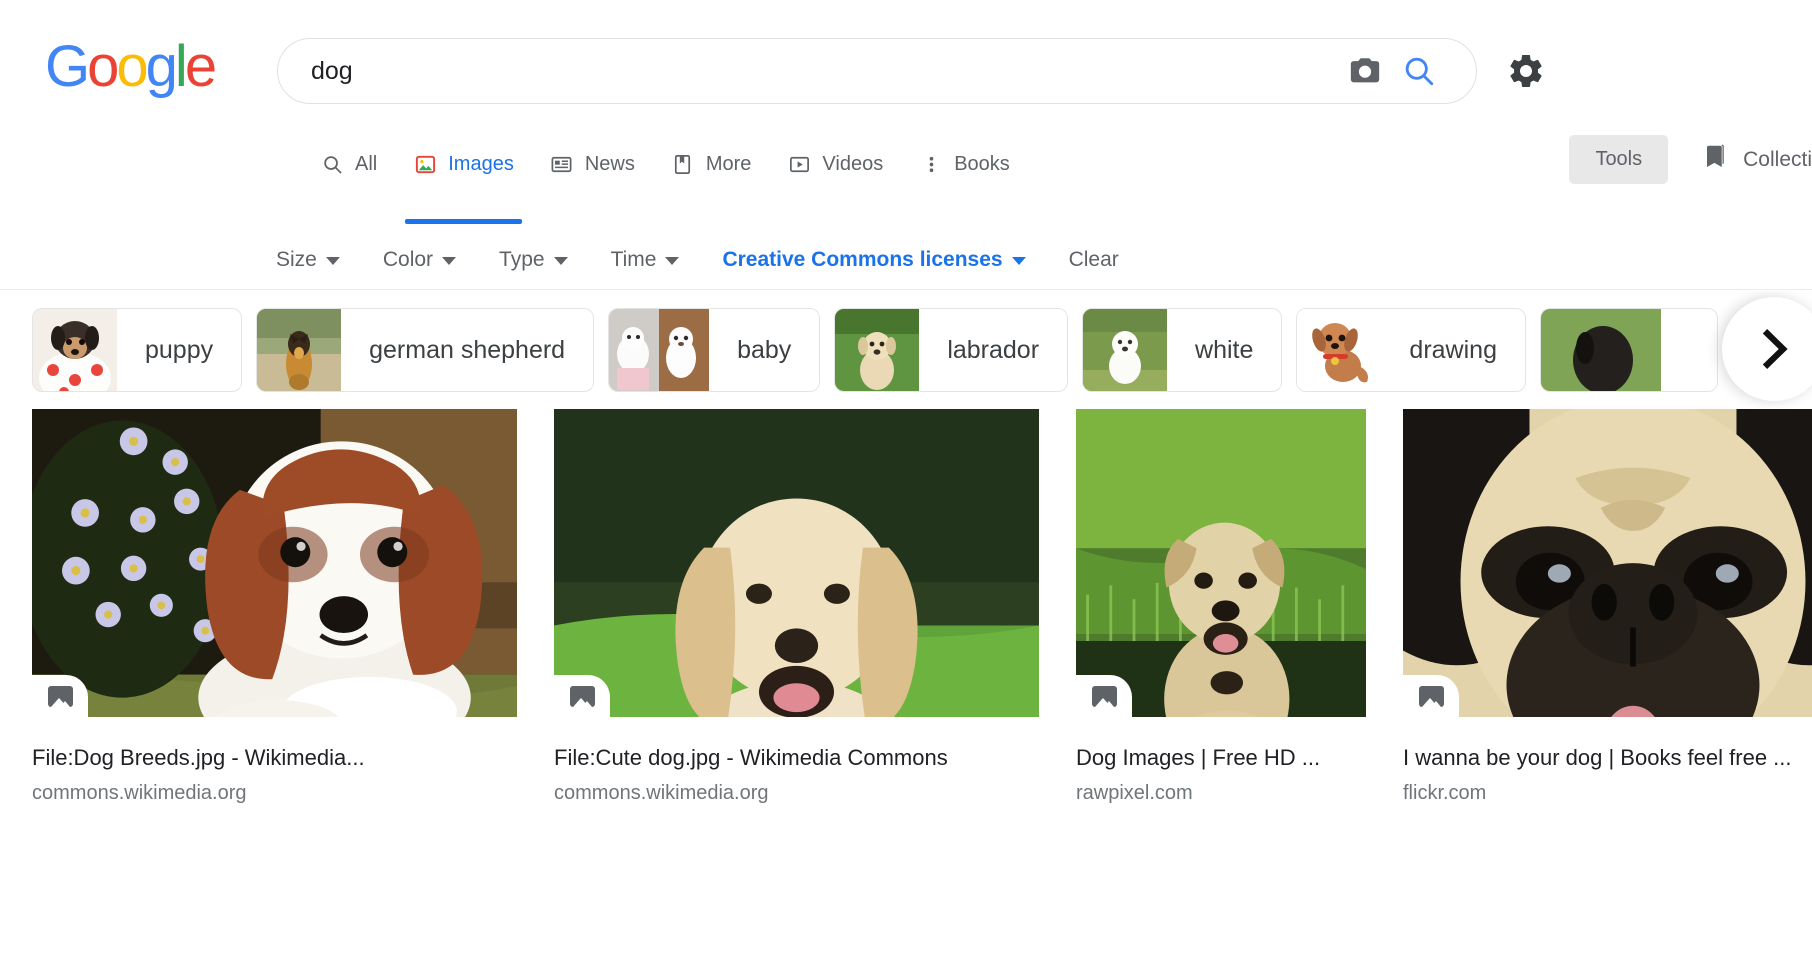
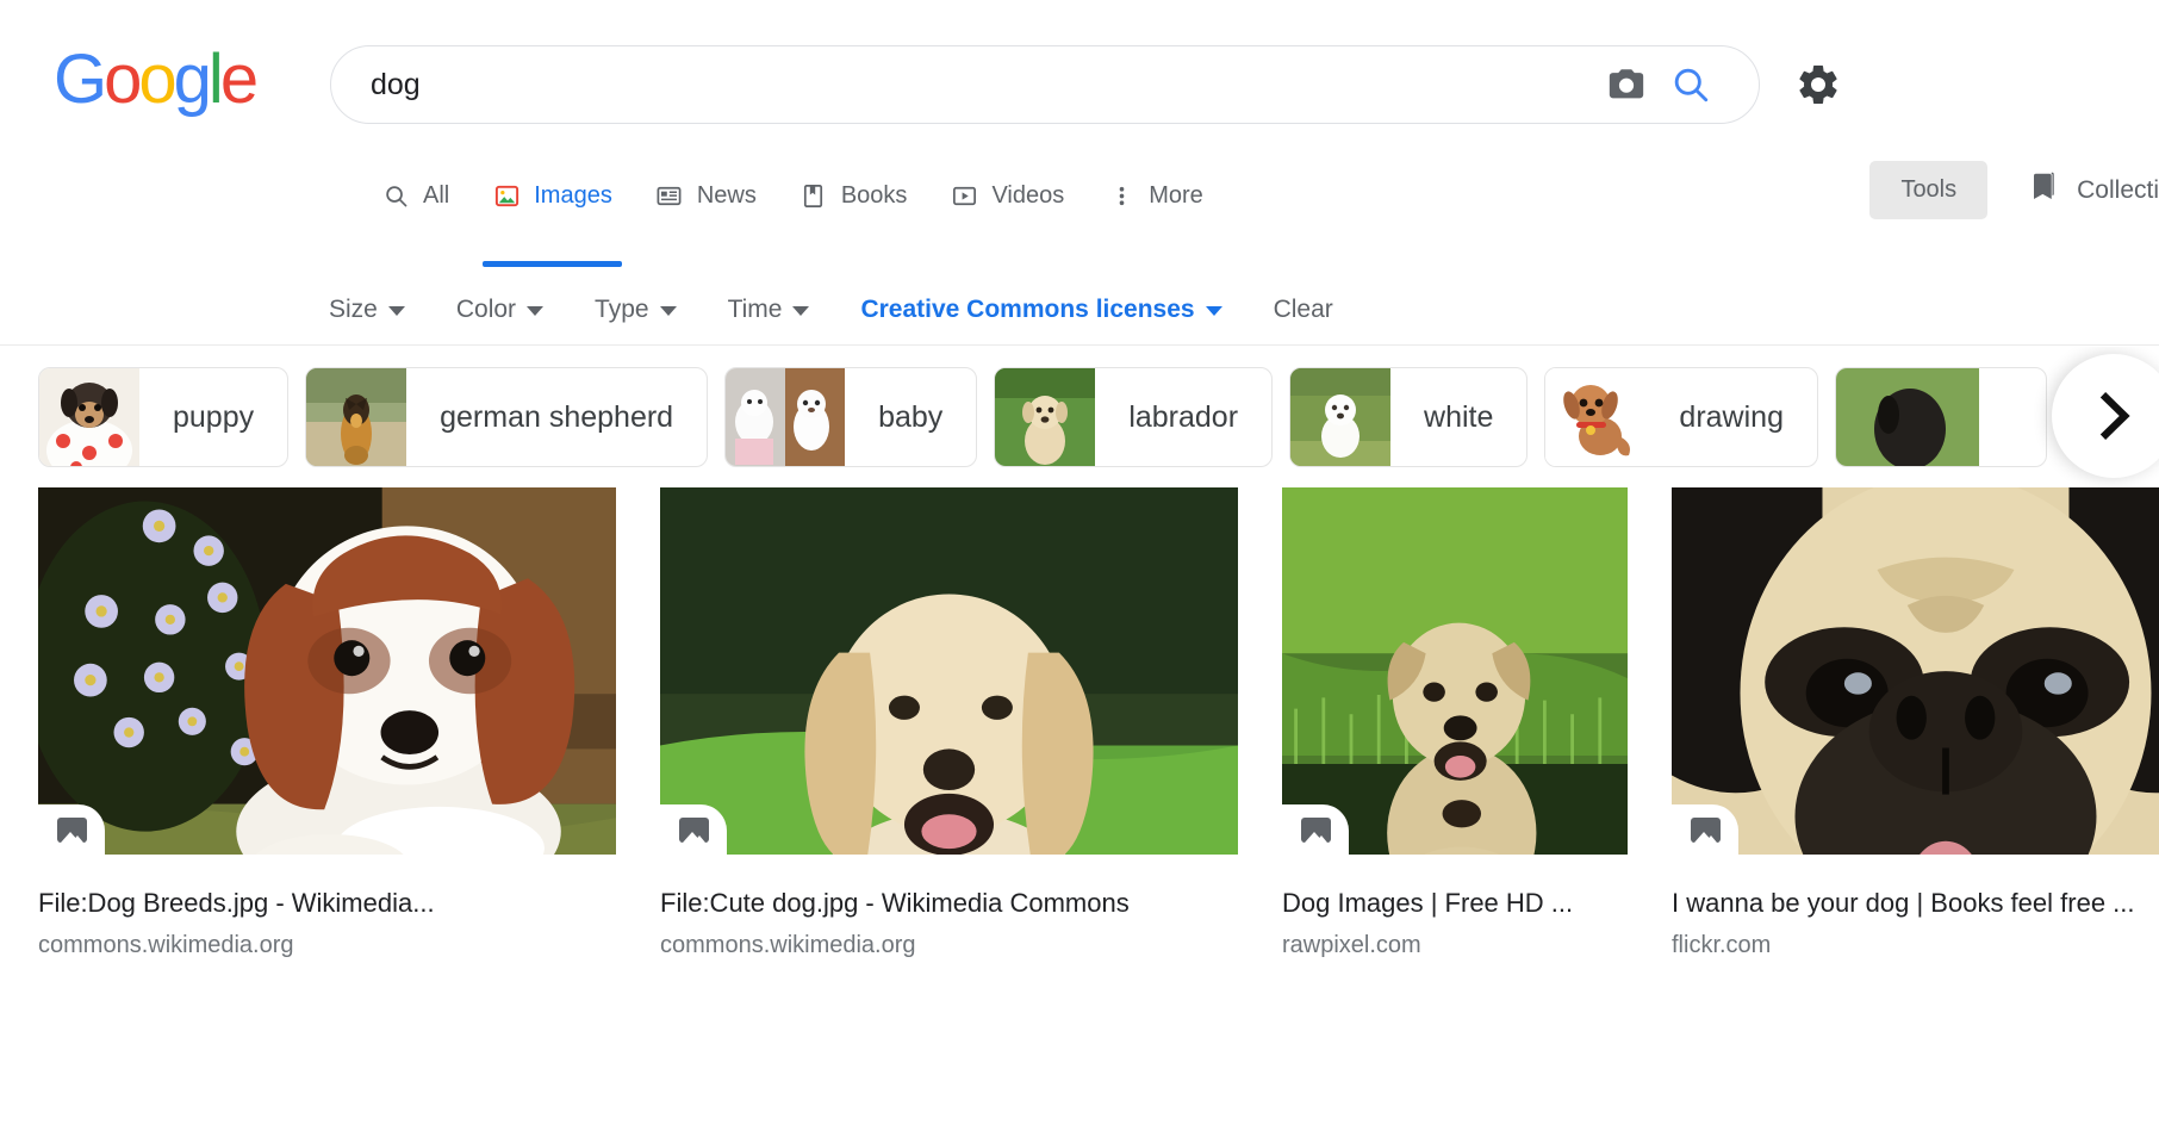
  Google
  dog
  All
  Images
  News
- More
+ Books
  Videos
- Books
+ More
  Tools
  Collecti
  Size
  Color
  Type
  Time
  Creative Commons licenses
  Clear
  puppy
  german shepherd
  baby
  labrador
  white
  drawing
  File:Dog Breeds.jpg - Wikimedia...
  commons.wikimedia.org
  File:Cute dog.jpg - Wikimedia Commons
  commons.wikimedia.org
  Dog Images | Free HD ...
  rawpixel.com
  I wanna be your dog | Books feel free ...
  flickr.com
